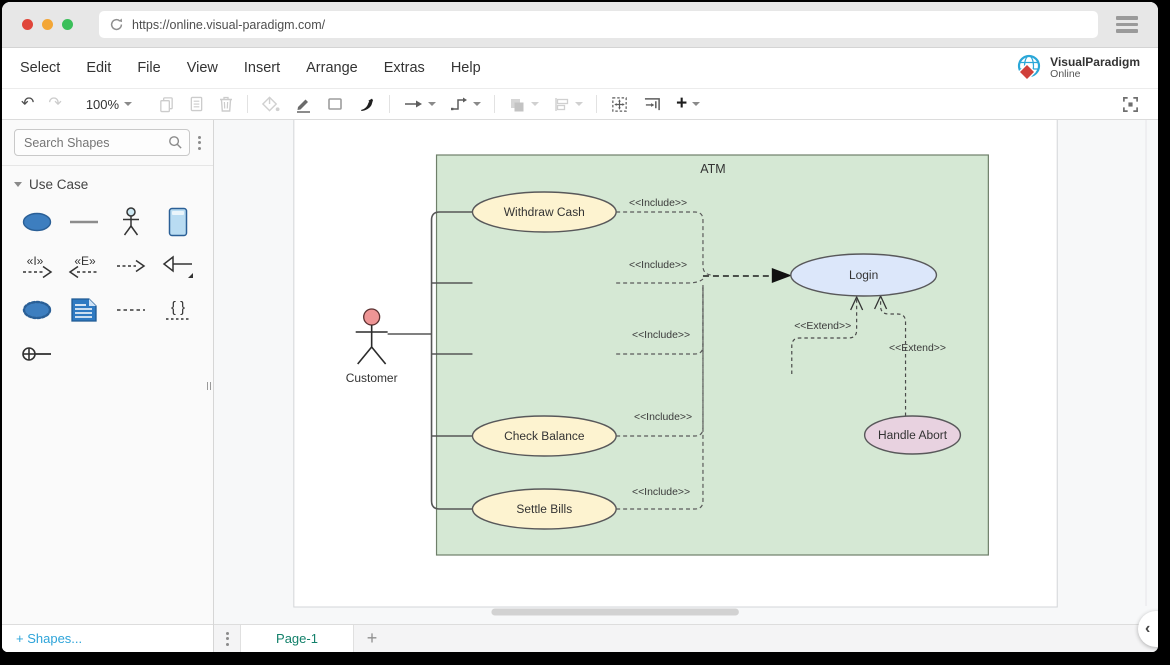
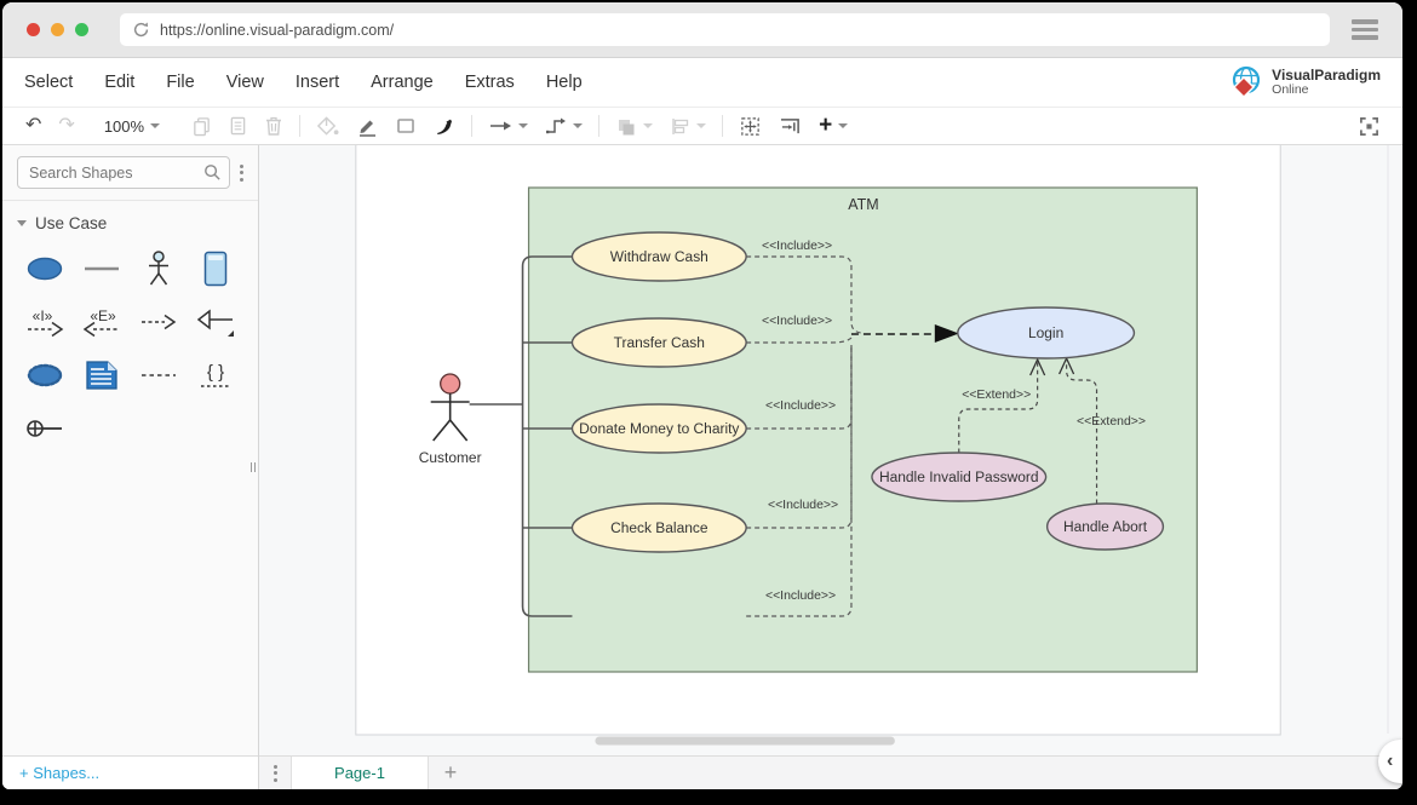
  https://online.visual-paradigm.com/
  Select
  Edit
  File
  View
  Insert
  Arrange
  Extras
  Help
  VisualParadigm
  Online
  ↶
  ↷
  100%
  +
  Search Shapes
  Use Case
  «I»
  «E»
  { }
  + Shapes...
  ATM
  <<Include>>
  <<Include>>
  <<Include>>
  <<Include>>
  <<Include>>
  <<Extend>>
  <<Extend>>
  Withdraw Cash
+ Transfer Cash
+ Donate Money to Charity
  Check Balance
- Settle Bills
  Login
+ Handle Invalid Password
  Handle Abort
  Customer
  Page-1
  +
  ‹
